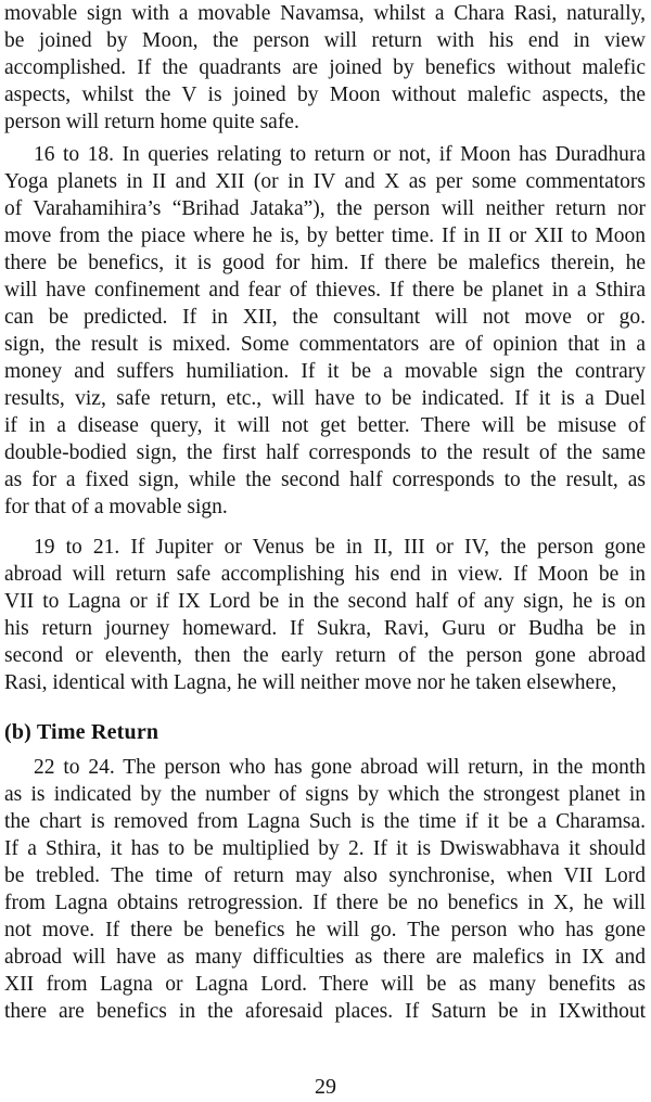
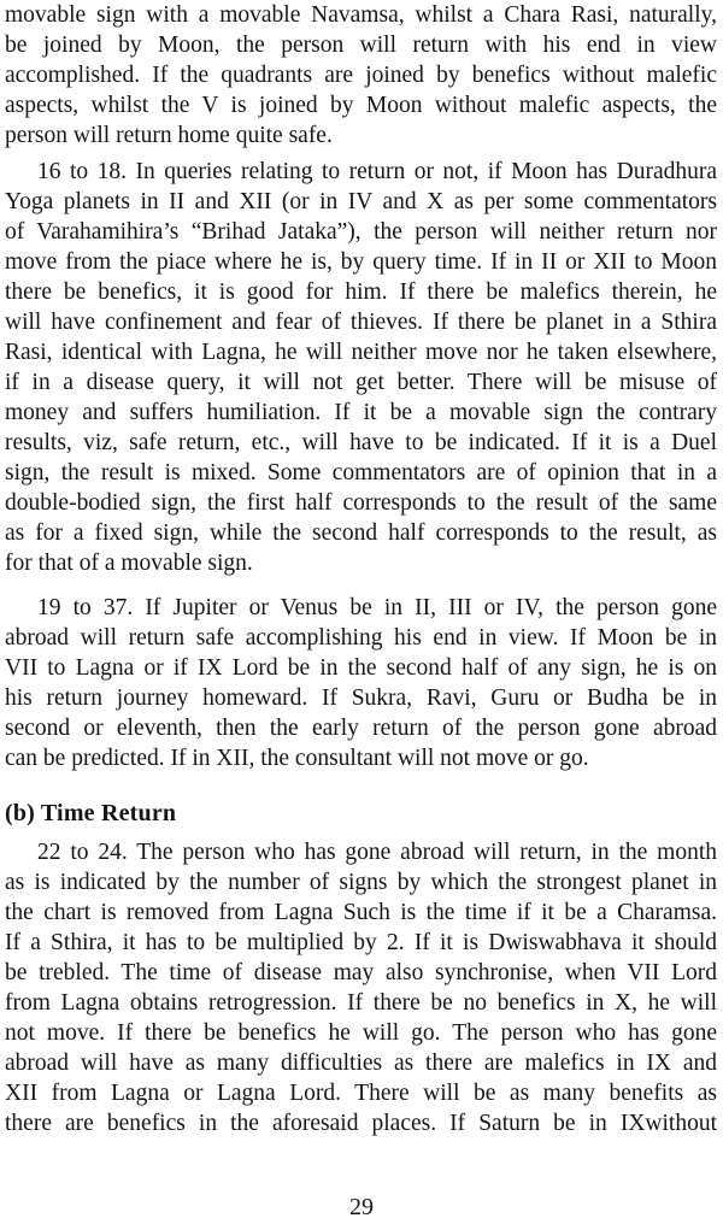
  movable sign with a movable Navamsa, whilst a Chara Rasi, naturally,
  be joined by Moon, the person will return with his end in view
  accomplished. If the quadrants are joined by benefics without malefic
  aspects, whilst the V is joined by Moon without malefic aspects, the
  person will return home quite safe.
  16 to 18. In queries relating to return or not, if Moon has Duradhura
  Yoga planets in II and XII (or in IV and X as per some commentators
  of Varahamihira’s “Brihad Jataka”), the person will neither return nor
- move from the piace where he is, by better time. If in II or XII to Moon
+ move from the piace where he is, by query time. If in II or XII to Moon
  there be benefics, it is good for him. If there be malefics therein, he
  will have confinement and fear of thieves. If there be planet in a Sthira
- can be predicted. If in XII, the consultant will not move or go.
+ Rasi, identical with Lagna, he will neither move nor he taken elsewhere,
- sign, the result is mixed. Some commentators are of opinion that in a
+ if in a disease query, it will not get better. There will be misuse of
  money and suffers humiliation. If it be a movable sign the contrary
  results, viz, safe return, etc., will have to be indicated. If it is a Duel
- if in a disease query, it will not get better. There will be misuse of
+ sign, the result is mixed. Some commentators are of opinion that in a
  double-bodied sign, the first half corresponds to the result of the same
  as for a fixed sign, while the second half corresponds to the result, as
  for that of a movable sign.
- 19 to 21. If Jupiter or Venus be in II, III or IV, the person gone
+ 19 to 37. If Jupiter or Venus be in II, III or IV, the person gone
  abroad will return safe accomplishing his end in view. If Moon be in
  VII to Lagna or if IX Lord be in the second half of any sign, he is on
  his return journey homeward. If Sukra, Ravi, Guru or Budha be in
  second or eleventh, then the early return of the person gone abroad
- Rasi, identical with Lagna, he will neither move nor he taken elsewhere,
+ can be predicted. If in XII, the consultant will not move or go.
  (b) Time Return
  22 to 24. The person who has gone abroad will return, in the month
  as is indicated by the number of signs by which the strongest planet in
  the chart is removed from Lagna Such is the time if it be a Charamsa.
  If a Sthira, it has to be multiplied by 2. If it is Dwiswabhava it should
- be trebled. The time of return may also synchronise, when VII Lord
+ be trebled. The time of disease may also synchronise, when VII Lord
  from Lagna obtains retrogression. If there be no benefics in X, he will
  not move. If there be benefics he will go. The person who has gone
  abroad will have as many difficulties as there are malefics in IX and
  XII from Lagna or Lagna Lord. There will be as many benefits as
  there are benefics in the aforesaid places. If Saturn be in IXwithout
  29
